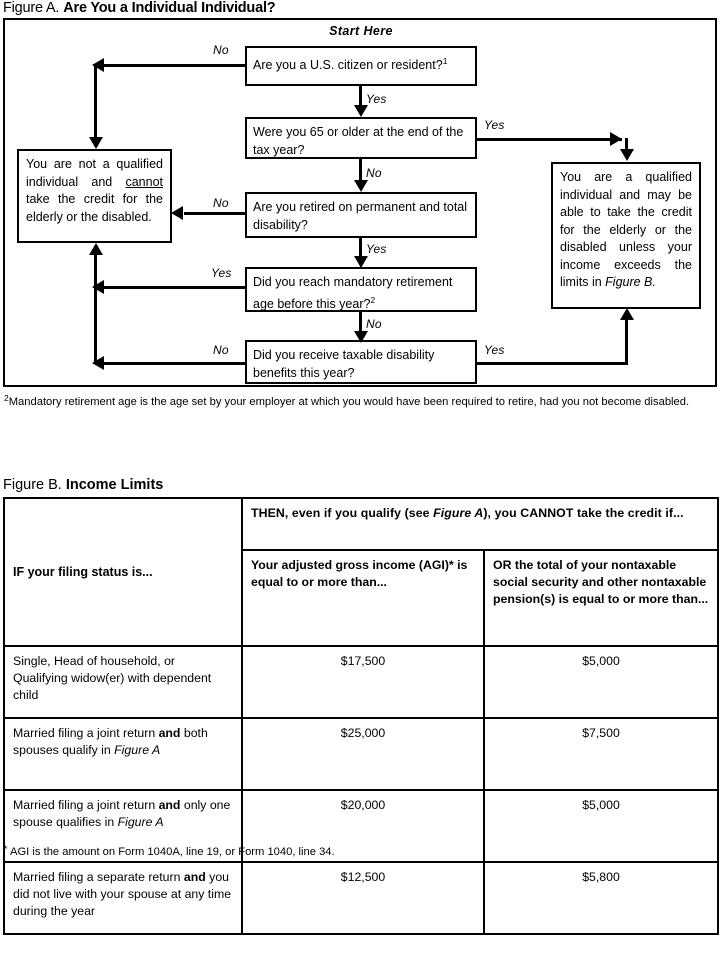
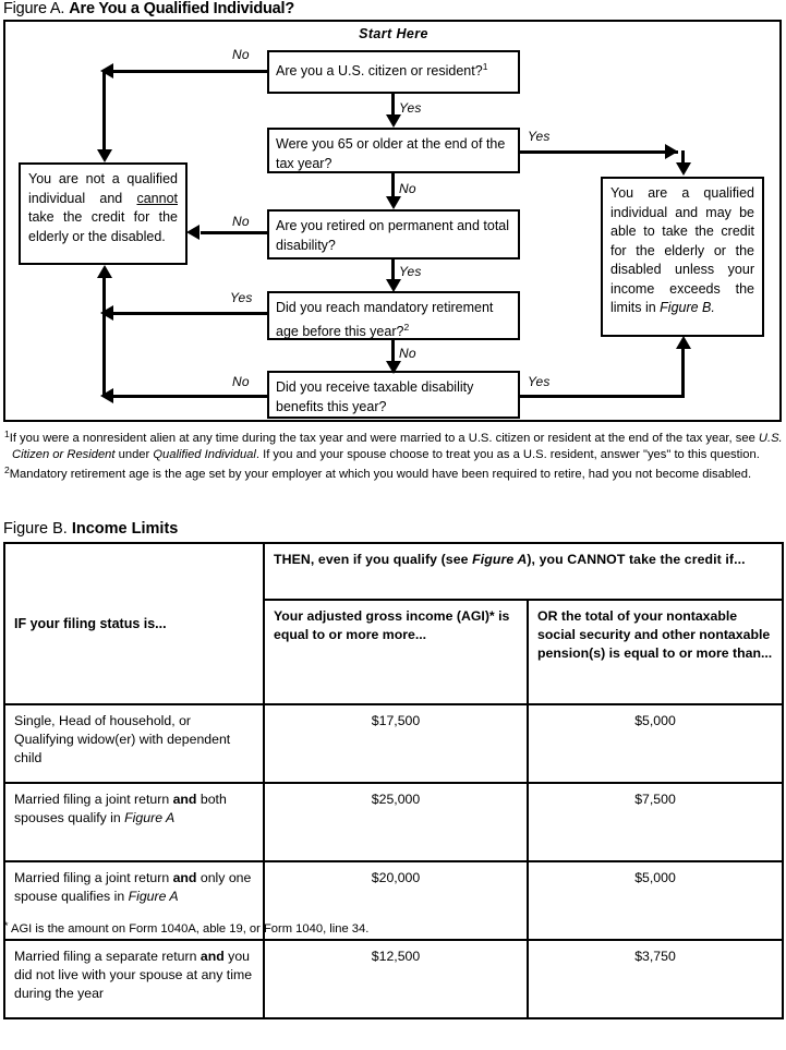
- Figure A. Are You a Individual Individual?
+ Figure A. Are You a Qualified Individual?
  Start Here
  Are you a U.S. citizen or resident?1
  Were you 65 or older at the end of the tax year?
  Are you retired on permanent and total disability?
  Did you reach mandatory retirement age before this year?2
  Did you receive taxable disability benefits this year?
  You are not a qualified individual and cannot take the credit for the elderly or the disabled.
  You are a qualified individual and may be able to take the credit for the elderly or the disabled unless your income exceeds the limits in Figure B.
  No
  Yes
  Yes
  No
  No
  Yes
  Yes
  No
  No
  Yes
+ 1If you were a nonresident alien at any time during the tax year and were married to a U.S. citizen or resident at the end of the tax year, see U.S. Citizen or Resident under Qualified Individual. If you and your spouse choose to treat you as a U.S. resident, answer "yes" to this question.
  2Mandatory retirement age is the age set by your employer at which you would have been required to retire, had you not become disabled.
  Figure B. Income Limits
  IF your filing status is...	THEN, even if you qualify (see Figure A), you CANNOT take the credit if...
- Your adjusted gross income (AGI)* is equal to or more than...	OR the total of your nontaxable social security and other nontaxable pension(s) is equal to or more than...
+ Your adjusted gross income (AGI)* is equal to or more more...	OR the total of your nontaxable social security and other nontaxable pension(s) is equal to or more than...
  Single, Head of household, or Qualifying widow(er) with dependent child	$17,500	$5,000
  Married filing a joint return and both spouses qualify in Figure A	$25,000	$7,500
  Married filing a joint return and only one spouse qualifies in Figure A	$20,000	$5,000
- Married filing a separate return and you did not live with your spouse at any time during the year	$12,500	$5,800
+ Married filing a separate return and you did not live with your spouse at any time during the year	$12,500	$3,750
- * AGI is the amount on Form 1040A, line 19, or Form 1040, line 34.
+ * AGI is the amount on Form 1040A, able 19, or Form 1040, line 34.
